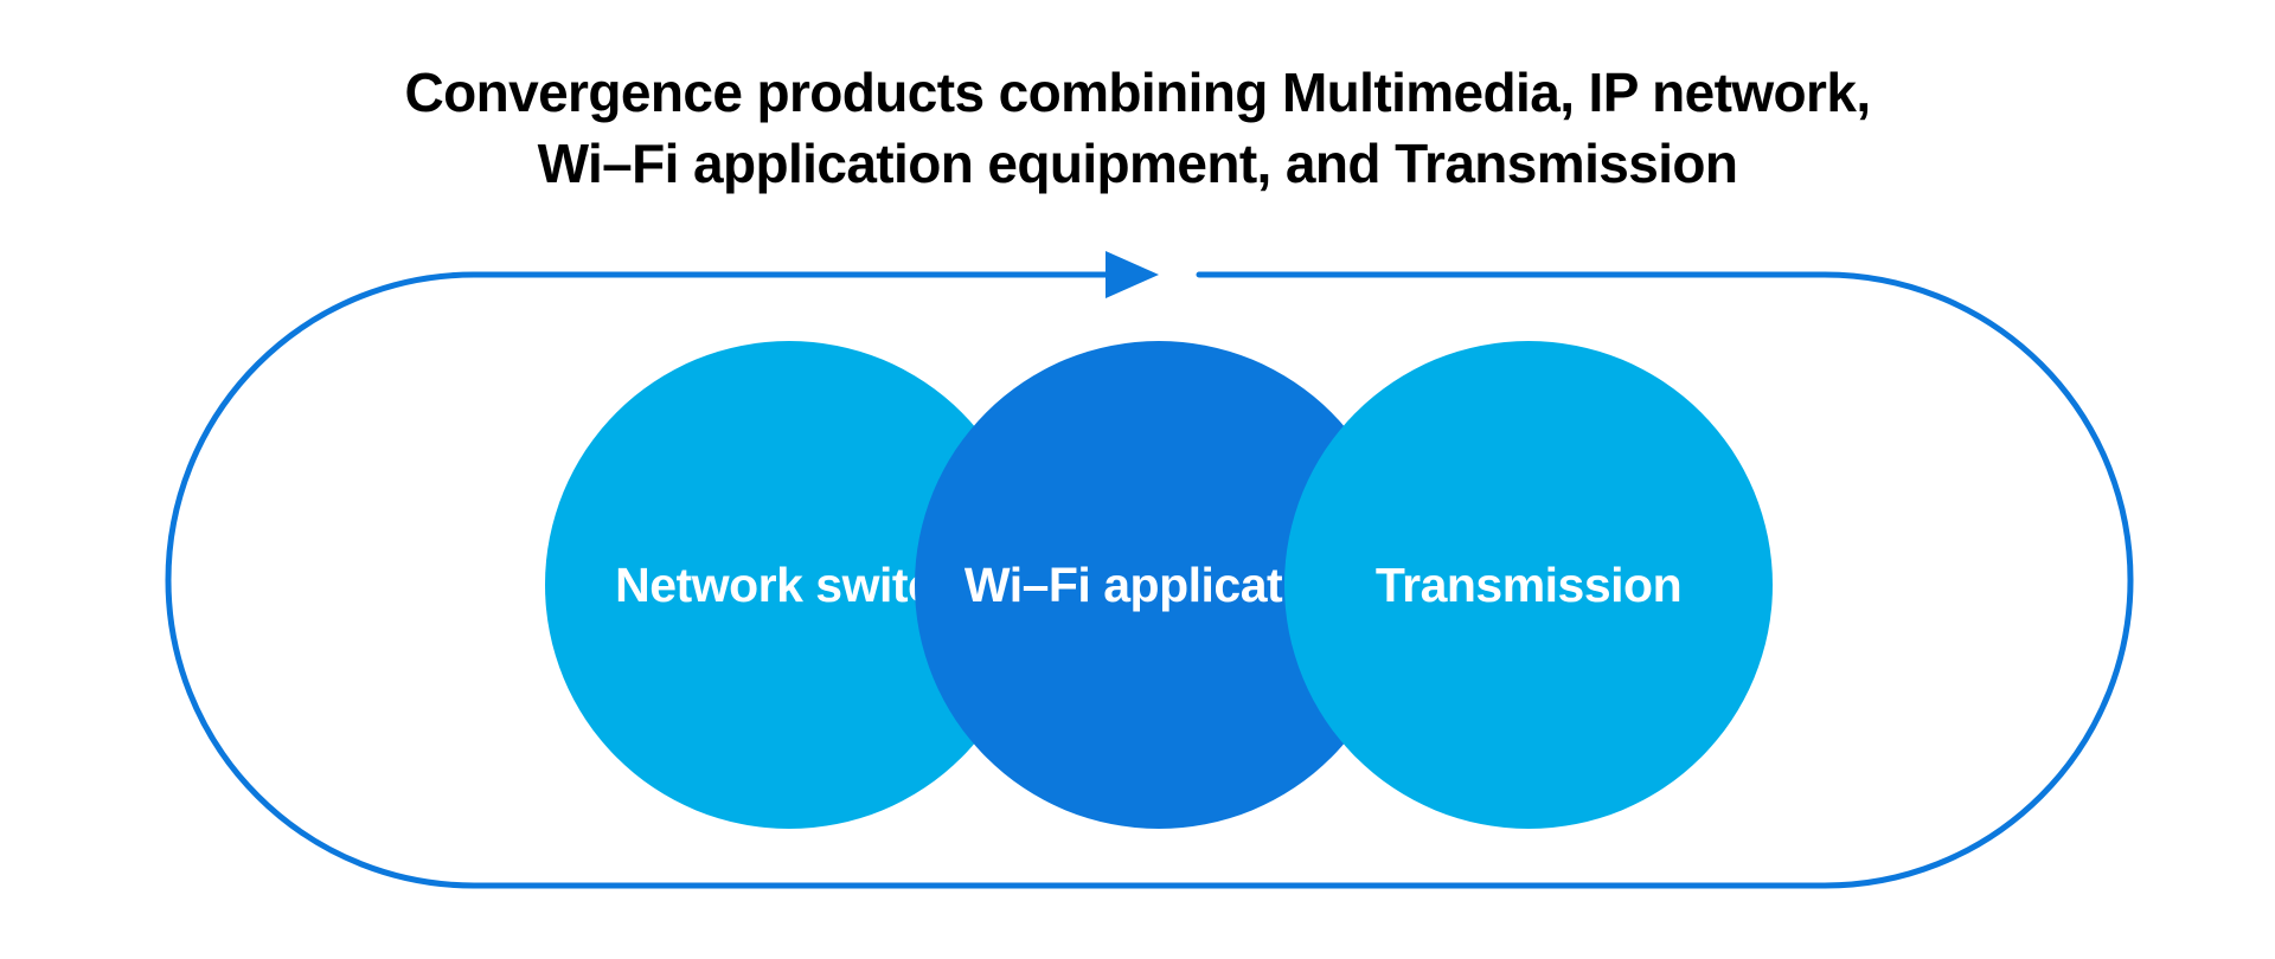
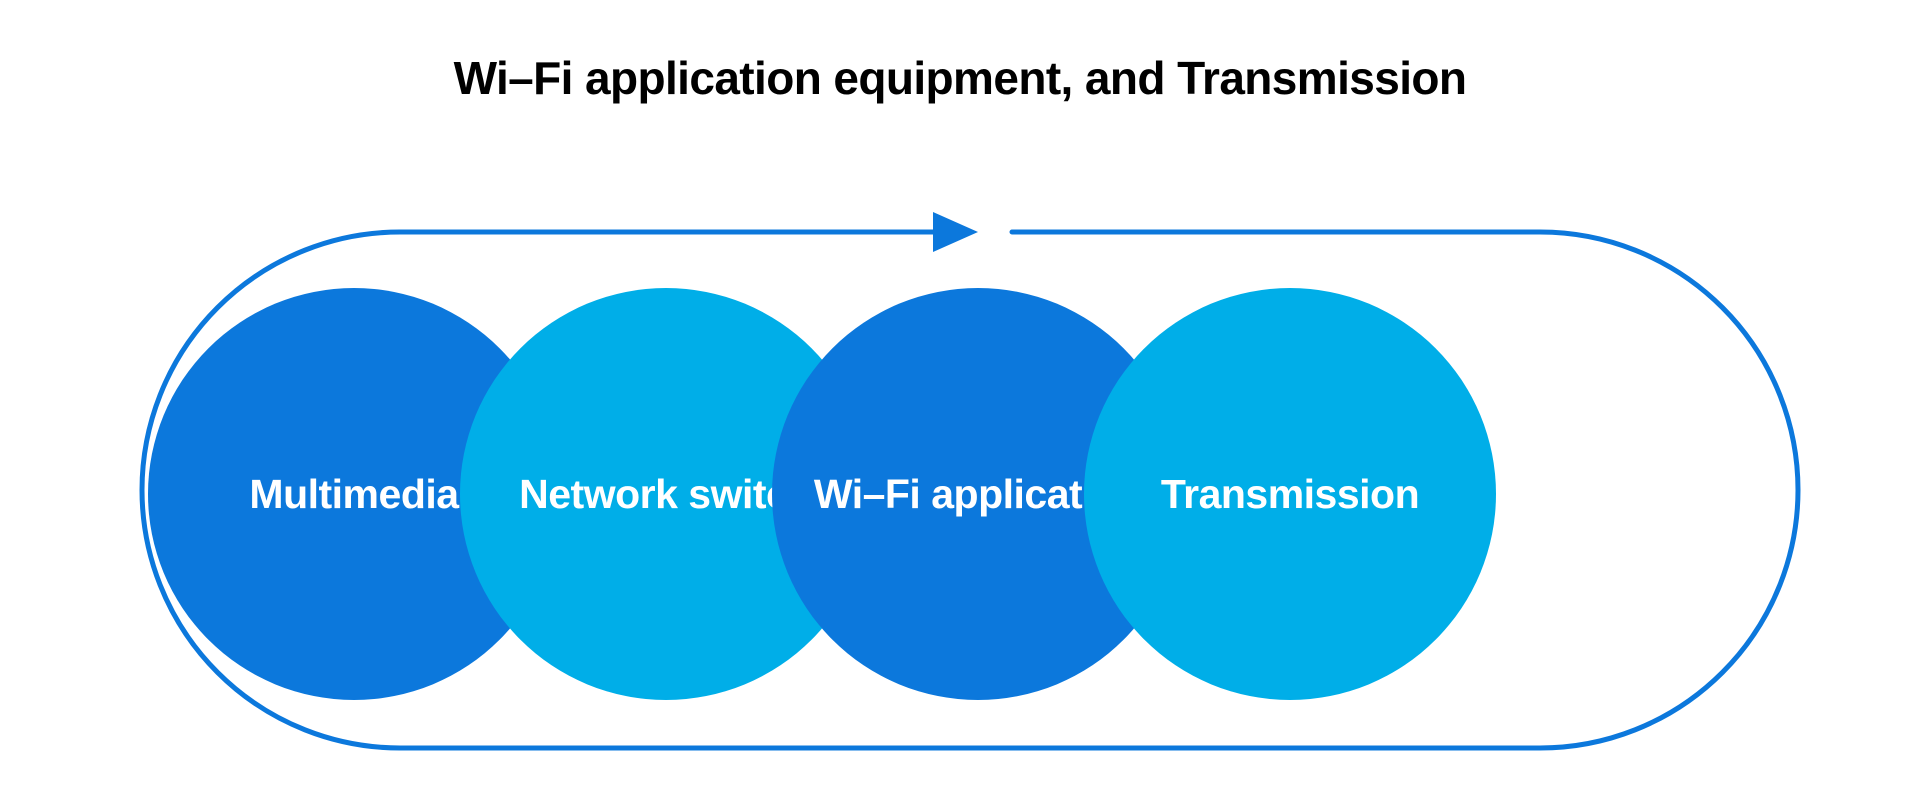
- Convergence products combining Multimedia, IP network,
  Wi–Fi application equipment, and Transmission
+ Multimedia
  Network swit
  Wi–Fi applicat
  Transmission
